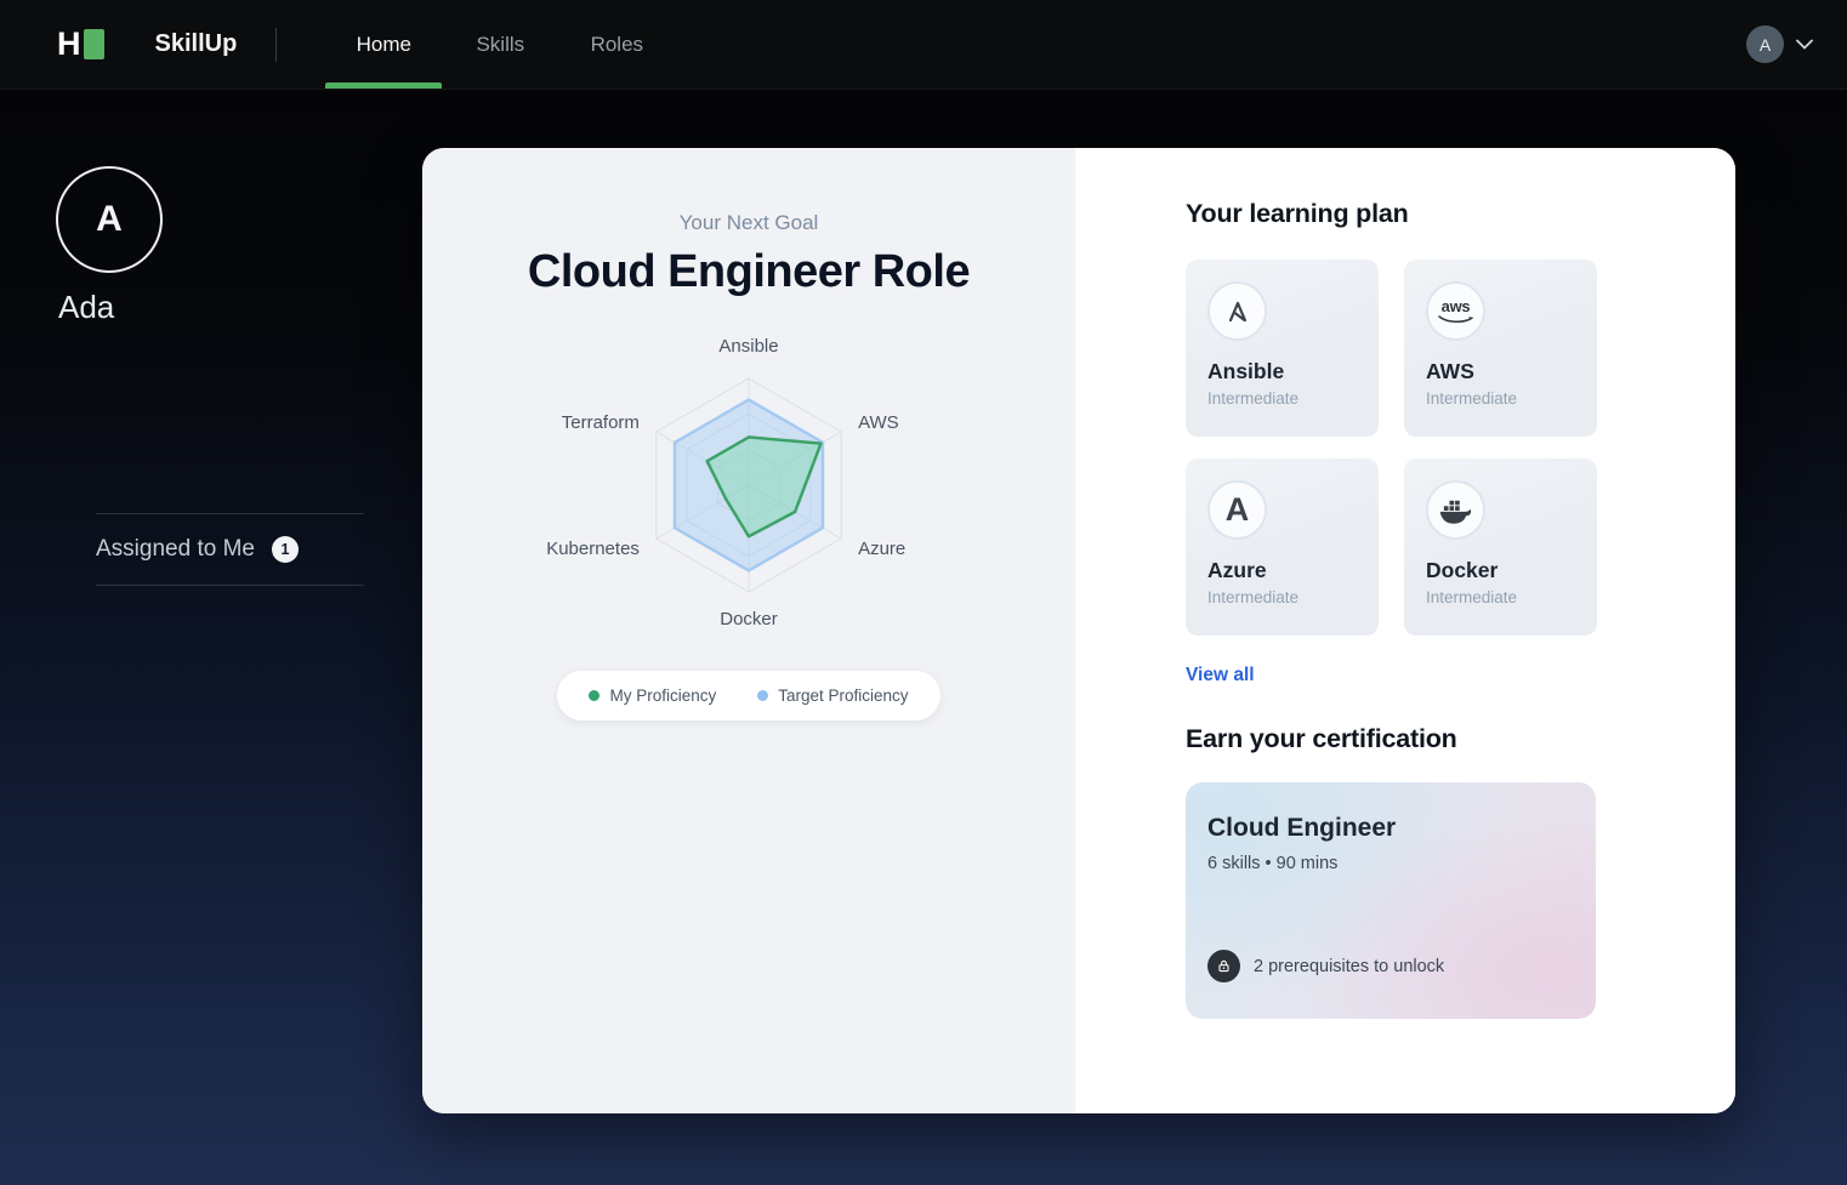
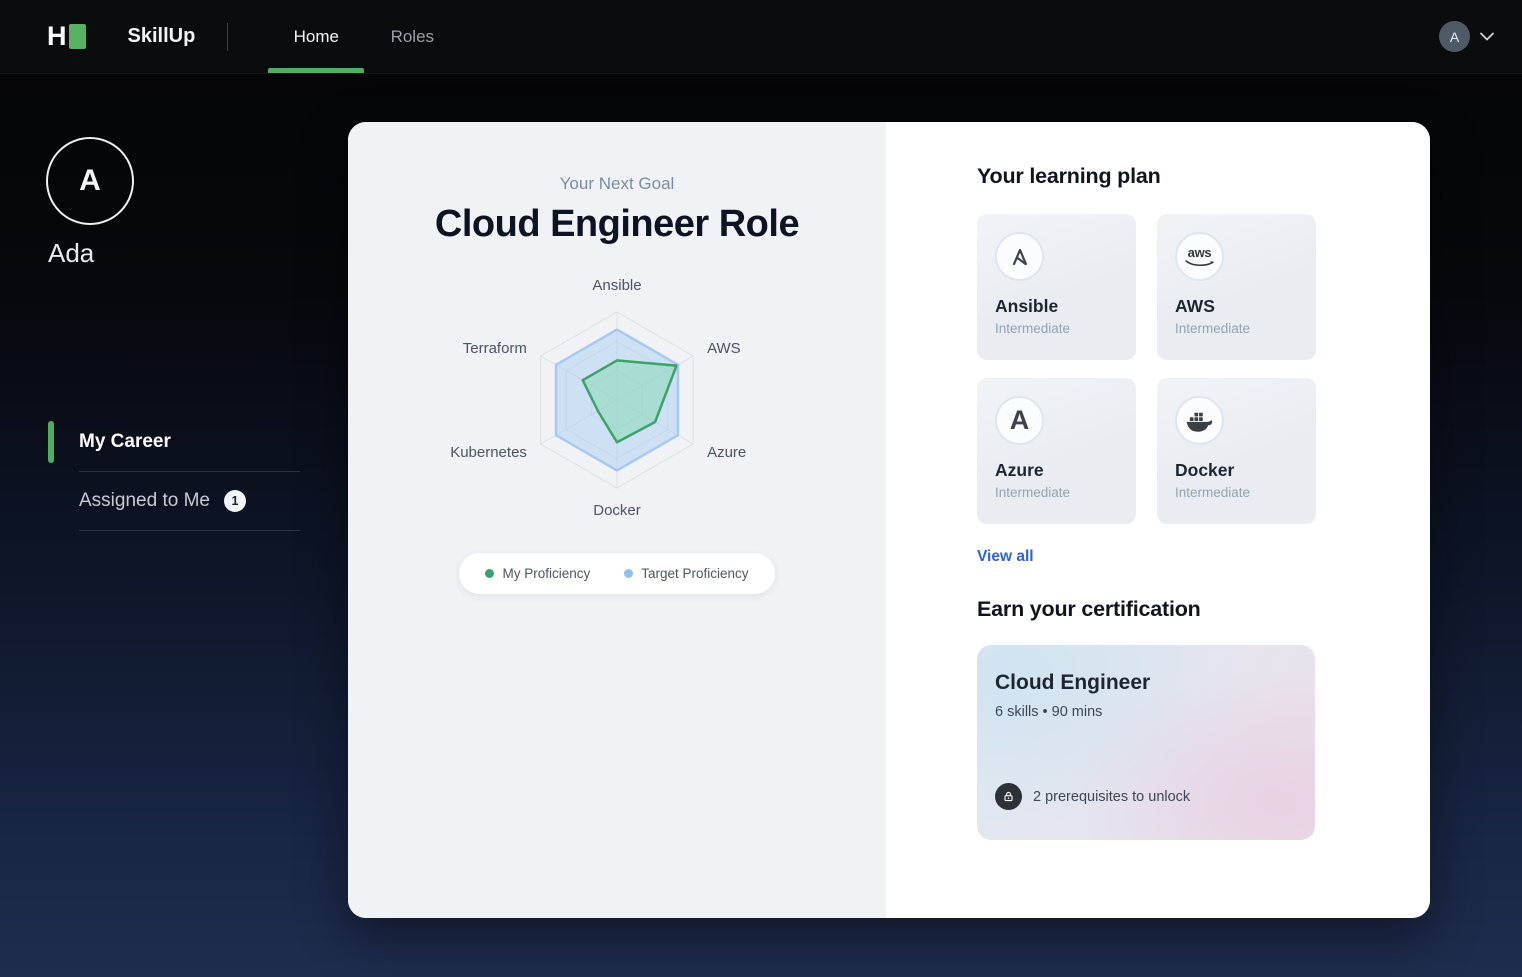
  H
  SkillUp
  Home
- Skills
  Roles
  A
  A
  Ada
+ My Career
  Assigned to Me
  1
  Your Next Goal
  Cloud Engineer Role
  Ansible
  AWS
  Azure
  Docker
  Kubernetes
  Terraform
  My Proficiency
  Target Proficiency
  Your learning plan
  Ansible
  Intermediate
  aws
  AWS
  Intermediate
  A
  Azure
  Intermediate
  Docker
  Intermediate
  View all
  Earn your certification
  Cloud Engineer
  6 skills • 90 mins
  2 prerequisites to unlock
